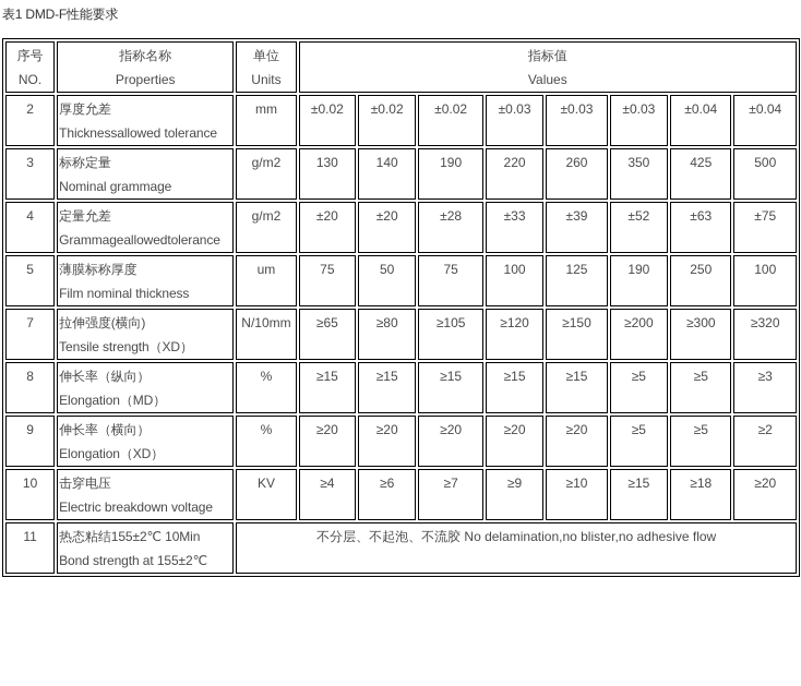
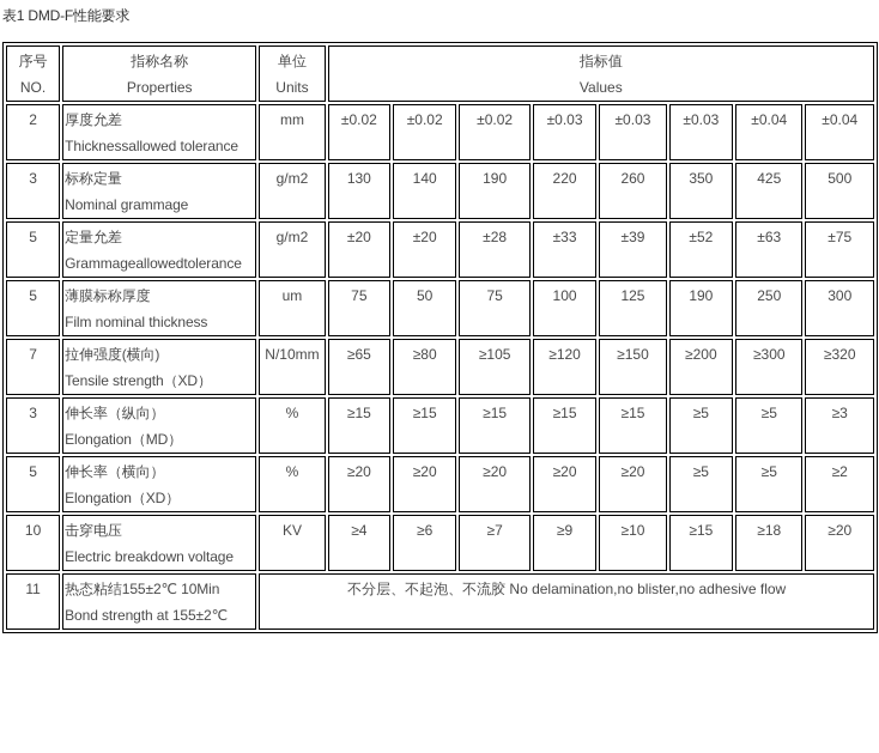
  表1 DMD-F性能要求
  序号 NO.	指称名称 Properties	单位 Units	指标值 Values
  2	厚度允差 Thicknessallowed tolerance	mm	±0.02	±0.02	±0.02	±0.03	±0.03	±0.03	±0.04	±0.04
  3	标称定量 Nominal grammage	g/m2	130	140	190	220	260	350	425	500
- 4	定量允差 Grammageallowedtolerance	g/m2	±20	±20	±28	±33	±39	±52	±63	±75
+ 5	定量允差 Grammageallowedtolerance	g/m2	±20	±20	±28	±33	±39	±52	±63	±75
- 5	薄膜标称厚度 Film nominal thickness	um	75	50	75	100	125	190	250	100
+ 5	薄膜标称厚度 Film nominal thickness	um	75	50	75	100	125	190	250	300
  7	拉伸强度(横向) Tensile strength（XD）	N/10mm	≥65	≥80	≥105	≥120	≥150	≥200	≥300	≥320
- 8	伸长率（纵向） Elongation（MD）	%	≥15	≥15	≥15	≥15	≥15	≥5	≥5	≥3
+ 3	伸长率（纵向） Elongation（MD）	%	≥15	≥15	≥15	≥15	≥15	≥5	≥5	≥3
- 9	伸长率（横向） Elongation（XD）	%	≥20	≥20	≥20	≥20	≥20	≥5	≥5	≥2
+ 5	伸长率（横向） Elongation（XD）	%	≥20	≥20	≥20	≥20	≥20	≥5	≥5	≥2
  10	击穿电压 Electric breakdown voltage	KV	≥4	≥6	≥7	≥9	≥10	≥15	≥18	≥20
  11	热态粘结155±2℃ 10Min Bond strength at 155±2℃	不分层、不起泡、不流胶 No delamination,no blister,no adhesive flow
